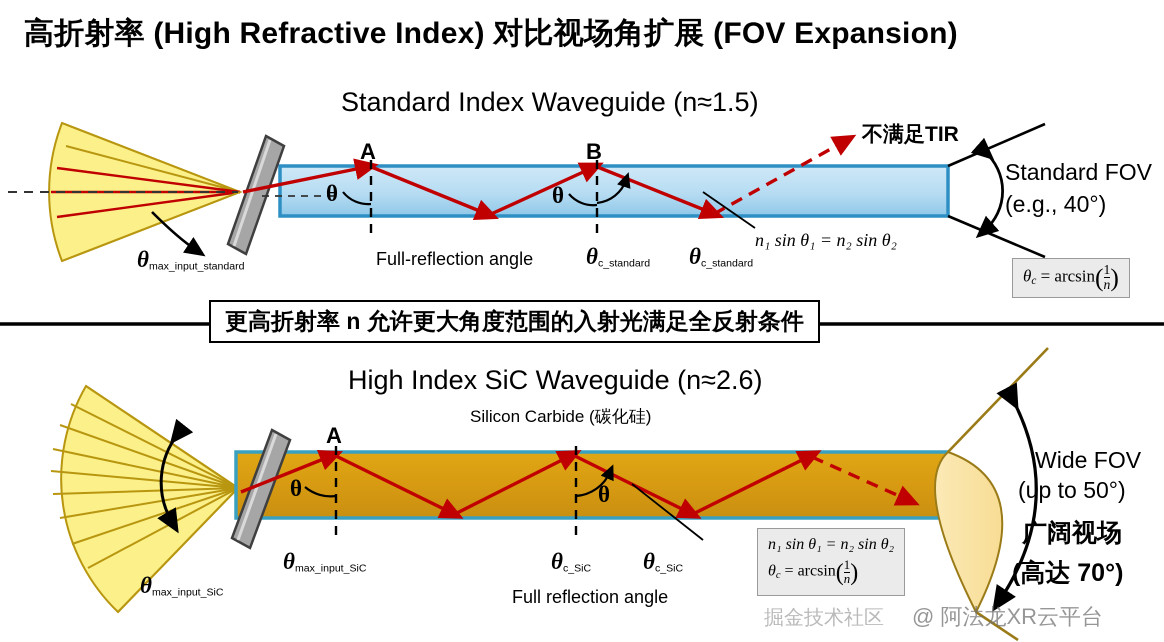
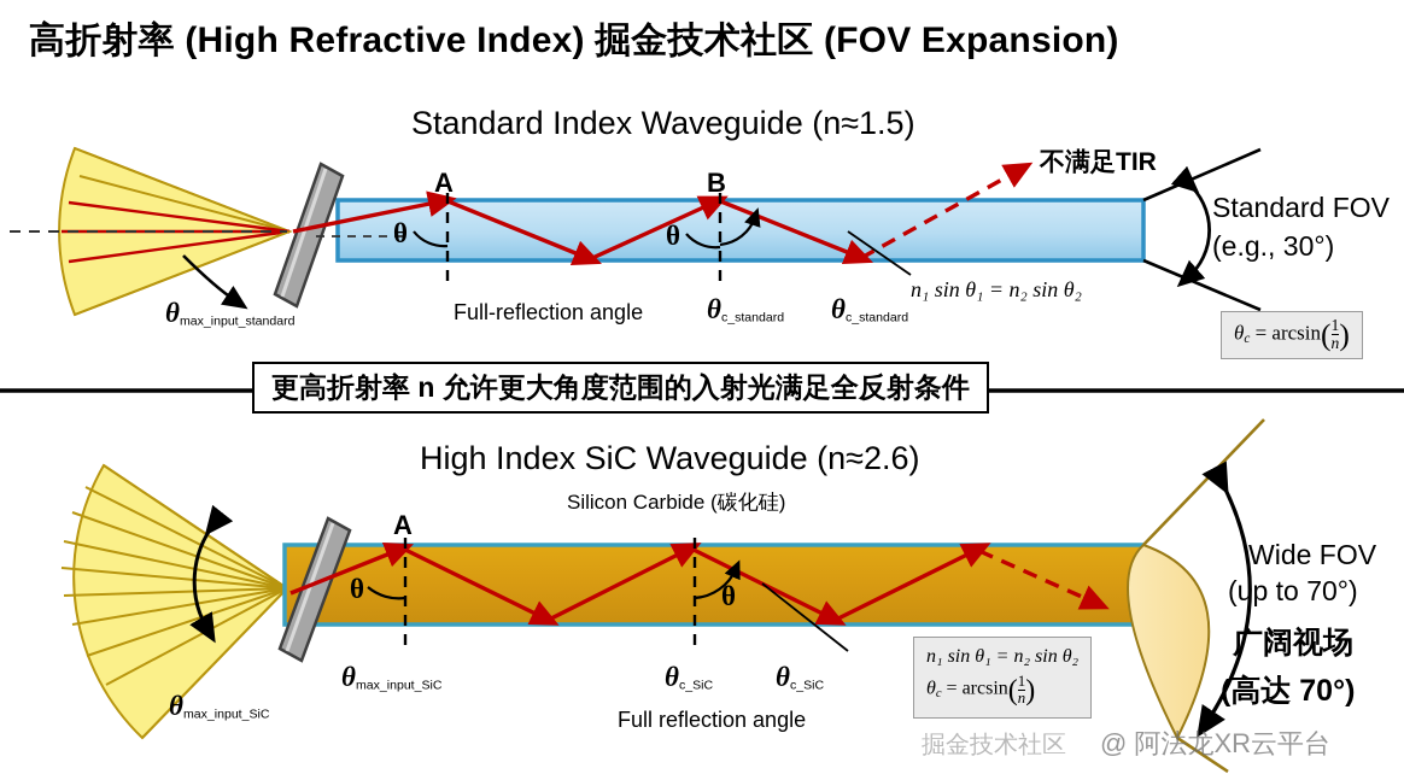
- 高折射率 (High Refractive Index) 对比视场角扩展 (FOV Expansion)
+ 高折射率 (High Refractive Index) 掘金技术社区 (FOV Expansion)
  Standard Index Waveguide (n≈1.5)
  A
  B
  θ
  θ
  不满足TIR
  θmax_input_standard
  Full-reflection angle
  θc_standard
  θc_standard
  n₁ sin θ₁ = n₂ sin θ₂
  Standard FOV
- (e.g., 40°)
+ (e.g., 30°)
  θc = arcsin(
  1
  n
  )
  更高折射率 n 允许更大角度范围的入射光满足全反射条件
  High Index SiC Waveguide (n≈2.6)
  Silicon Carbide (碳化硅)
  A
  θ
  θ
  θmax_input_SiC
  θmax_input_SiC
  θc_SiC
  θc_SiC
  Full reflection angle
  n₁ sin θ₁ = n₂ sin θ₂
  θc = arcsin(
  1
  n
  )
  Wide FOV
- (up to 50°)
+ (up to 70°)
  广阔视场
  (高达 70°)
  掘金技术社区
  @ 阿法龙XR云平台
